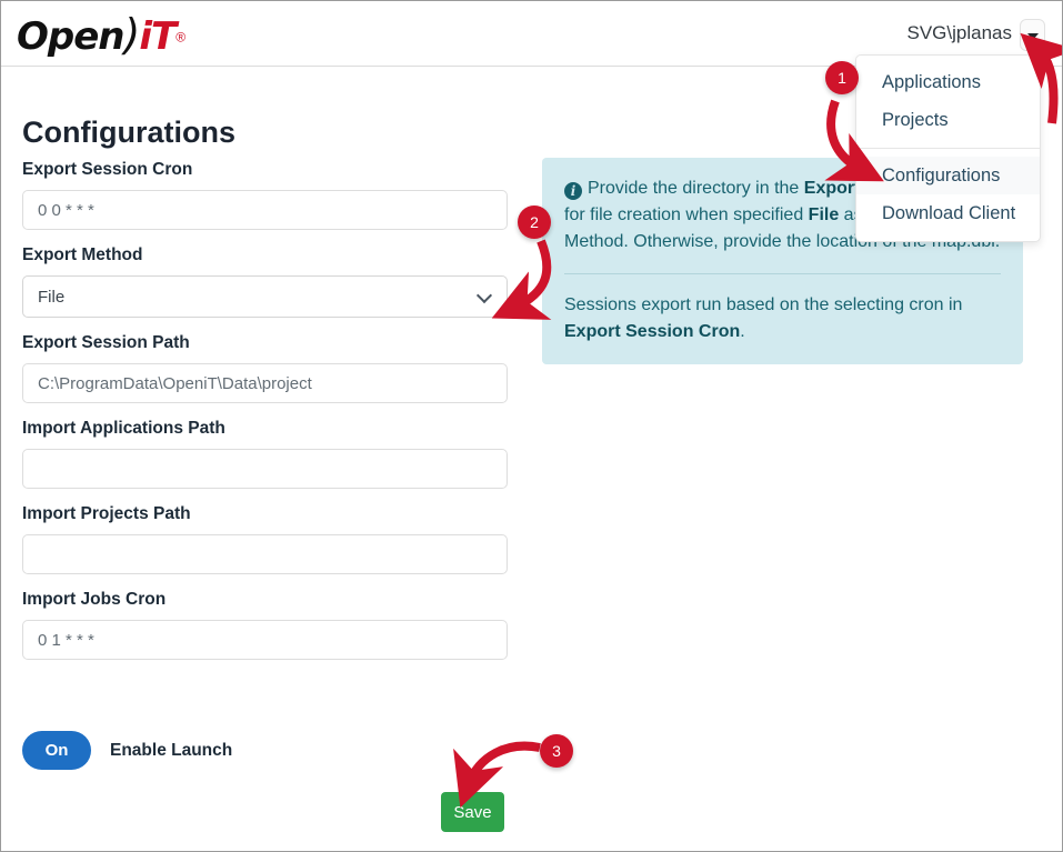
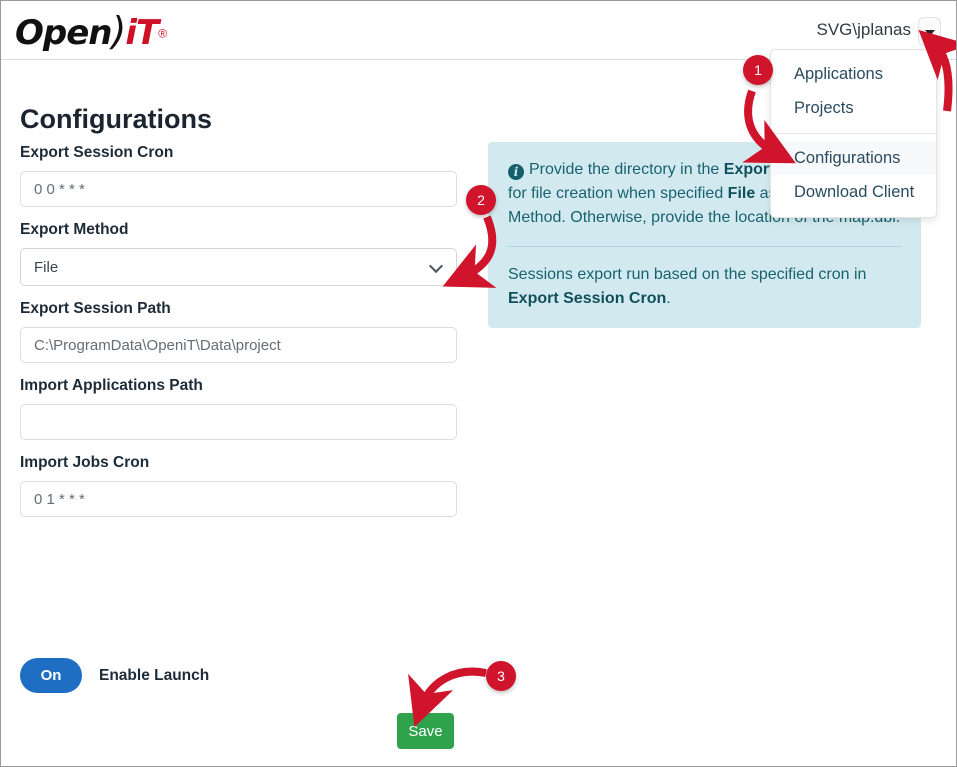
  Open)iT®
  SVG\jplanas
  Applications
  Projects
  Configurations
  Download Client
  Configurations
  Export Session Cron
  0 0 * * *
  Export Method
  File
  Export Session Path
  C:\ProgramData\OpeniT\Data\project
  Import Applications Path
- Import Projects Path
  Import Jobs Cron
  0 1 * * *
  On
  Enable Launch
  Save
  i Provide the directory in the Expor for file creation when specified File a Method. Otherwise, provide the locati
- Sessions export run based on the selecting cron in Export Session Cron.
+ Sessions export run based on the specified cron in Export Session Cron.
  1
  2
  3
